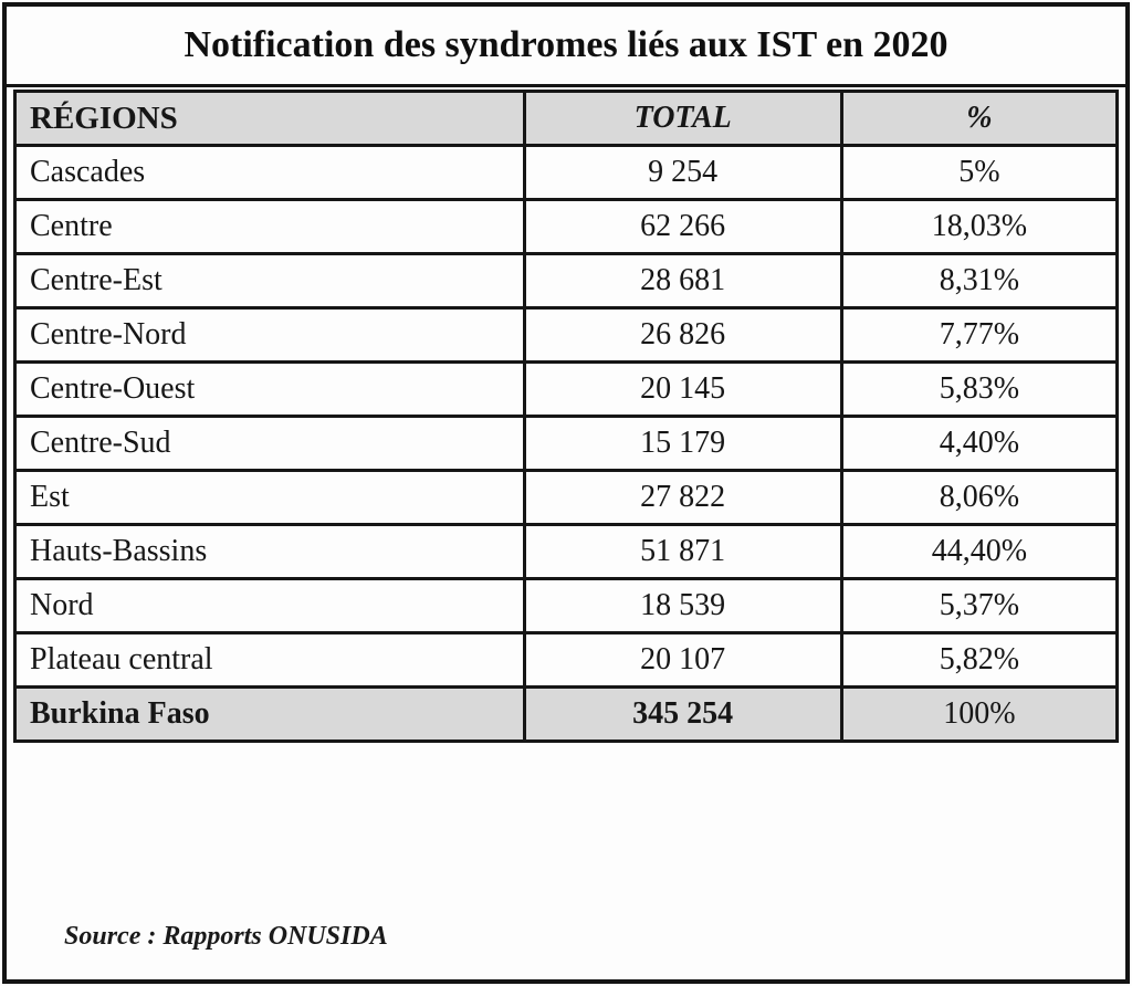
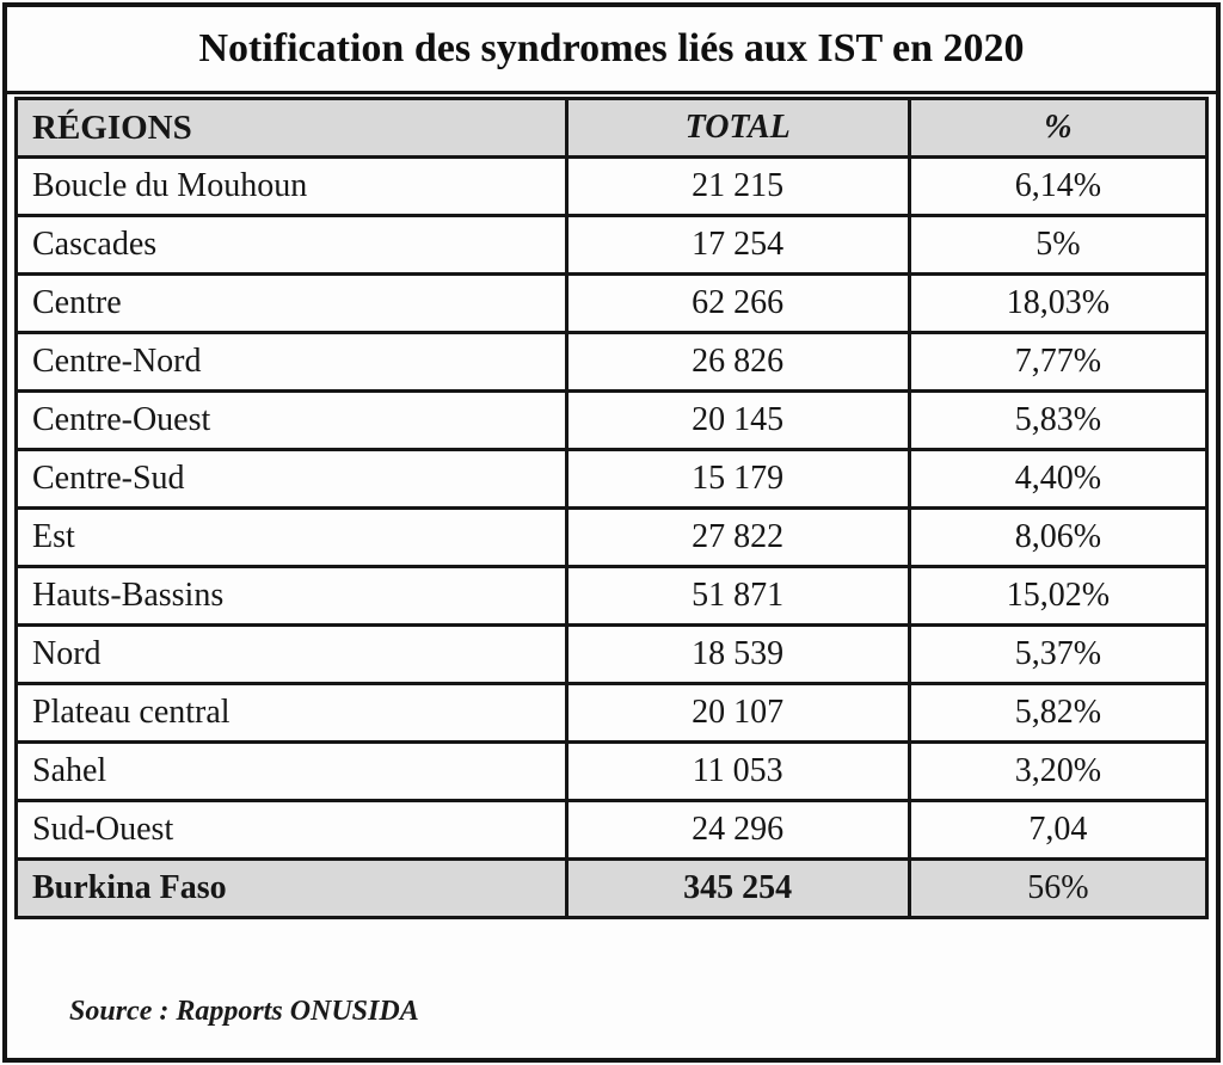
  Notification des syndromes liés aux IST en 2020
  RÉGIONS	TOTAL	%
+ Boucle du Mouhoun	21 215	6,14%
- Cascades	9 254	5%
+ Cascades	17 254	5%
  Centre	62 266	18,03%
- Centre-Est	28 681	8,31%
  Centre-Nord	26 826	7,77%
  Centre-Ouest	20 145	5,83%
  Centre-Sud	15 179	4,40%
  Est	27 822	8,06%
- Hauts-Bassins	51 871	44,40%
+ Hauts-Bassins	51 871	15,02%
  Nord	18 539	5,37%
  Plateau central	20 107	5,82%
+ Sahel	11 053	3,20%
+ Sud-Ouest	24 296	7,04
- Burkina Faso	345 254	100%
+ Burkina Faso	345 254	56%
  Source : Rapports ONUSIDA
